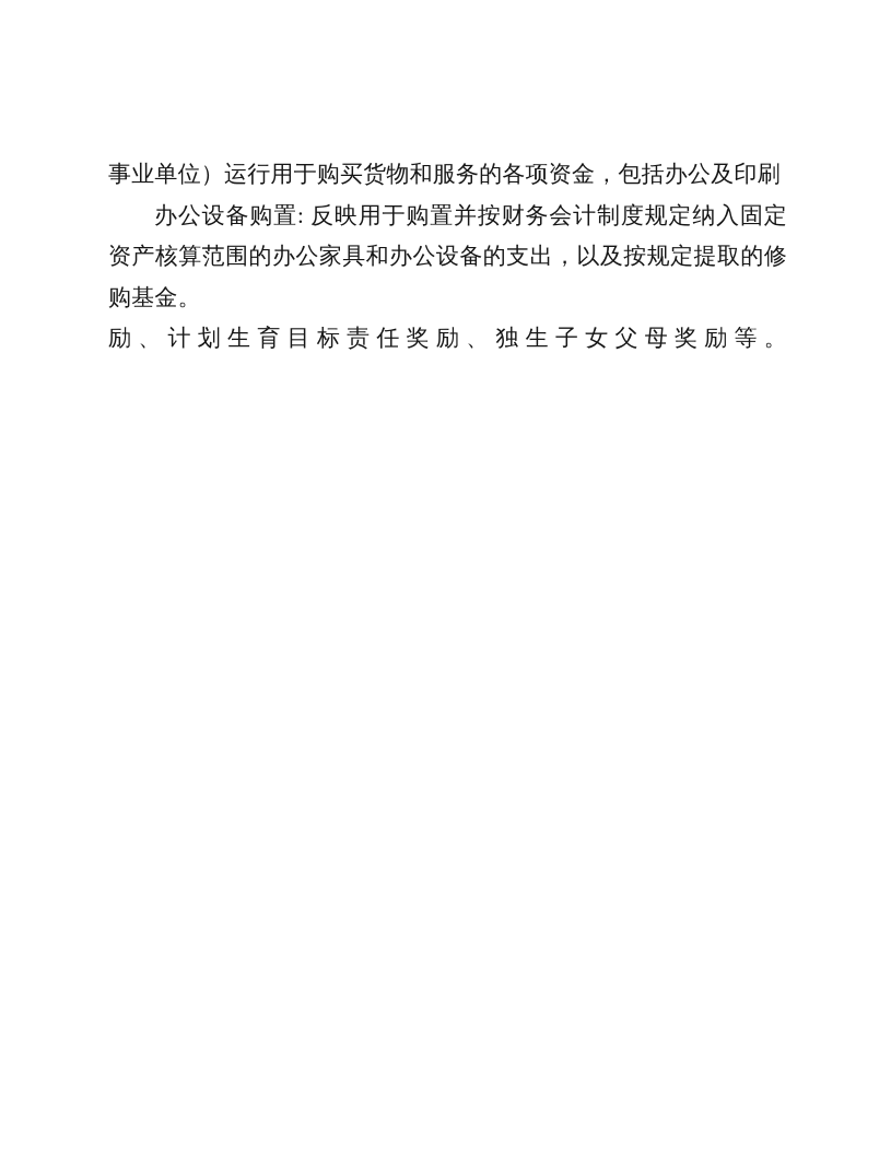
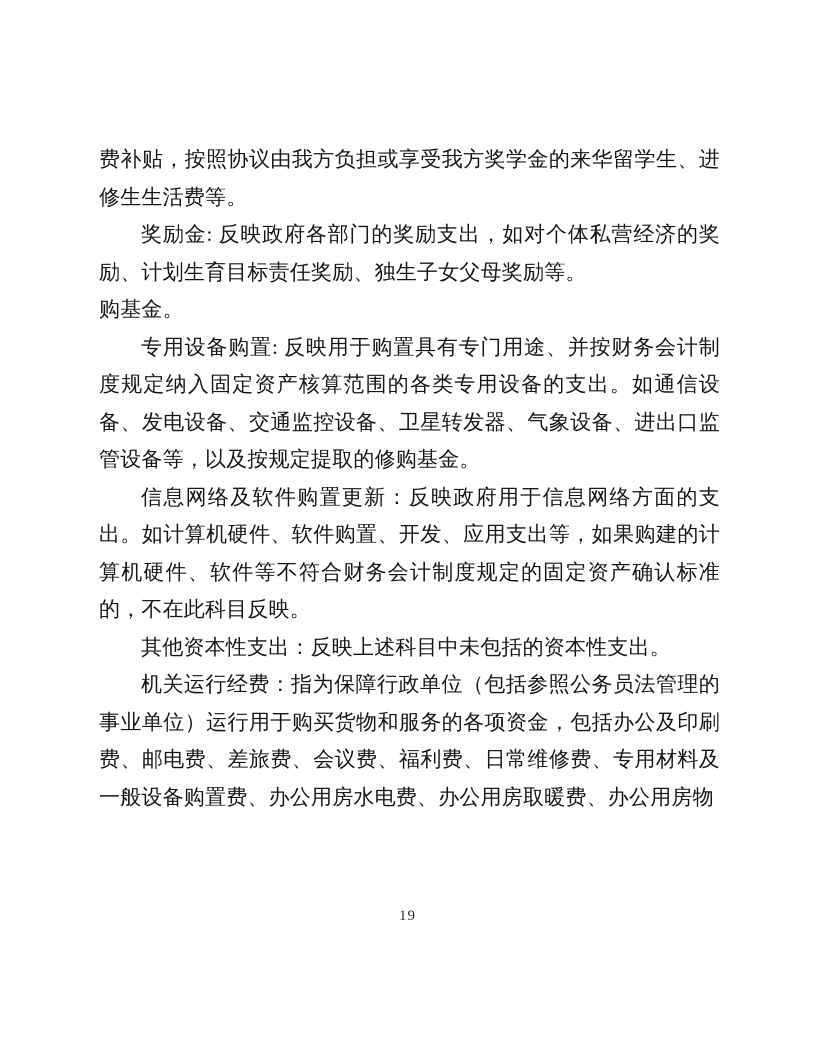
+ 费补贴，按照协议由我方负担或享受我方奖学金的来华留学生、进
+ 修生生活费等。
+ 奖励金: 反映政府各部门的奖励支出，如对个体私营经济的奖
- 事业单位）运行用于购买货物和服务的各项资金，包括办公及印刷
+ 励、计划生育目标责任奖励、独生子女父母奖励等。
- 办公设备购置: 反映用于购置并按财务会计制度规定纳入固定
- 资产核算范围的办公家具和办公设备的支出，以及按规定提取的修
  购基金。
+ 专用设备购置: 反映用于购置具有专门用途、并按财务会计制
+ 度规定纳入固定资产核算范围的各类专用设备的支出。如通信设
+ 备、发电设备、交通监控设备、卫星转发器、气象设备、进出口监
+ 管设备等，以及按规定提取的修购基金。
+ 信息网络及软件购置更新：反映政府用于信息网络方面的支
+ 出。如计算机硬件、软件购置、开发、应用支出等，如果购建的计
+ 算机硬件、软件等不符合财务会计制度规定的固定资产确认标准
+ 的，不在此科目反映。
+ 其他资本性支出：反映上述科目中未包括的资本性支出。
+ 机关运行经费：指为保障行政单位（包括参照公务员法管理的
- 励、计划生育目标责任奖励、独生子女父母奖励等。
+ 事业单位）运行用于购买货物和服务的各项资金，包括办公及印刷
+ 费、邮电费、差旅费、会议费、福利费、日常维修费、专用材料及
+ 一般设备购置费、办公用房水电费、办公用房取暖费、办公用房物
+ 19
